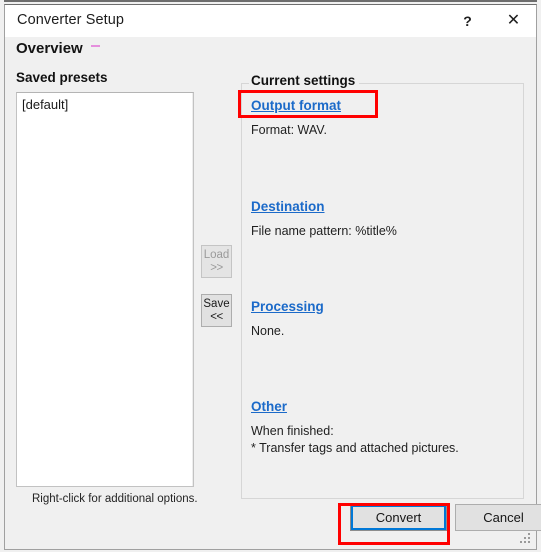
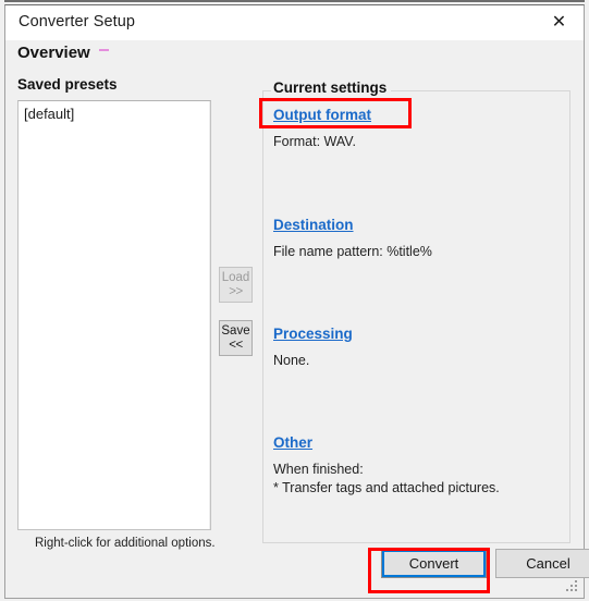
  Converter Setup
- ?
  ✕
  Overview
  Saved presets
  [default]
  Right-click for additional options.
  Load
  >>
  Save
  <<
  Current settings
  Output format
  Format: WAV.
  Destination
  File name pattern: %title%
  Processing
  None.
  Other
  When finished:
  * Transfer tags and attached pictures.
  Convert
  Cancel
